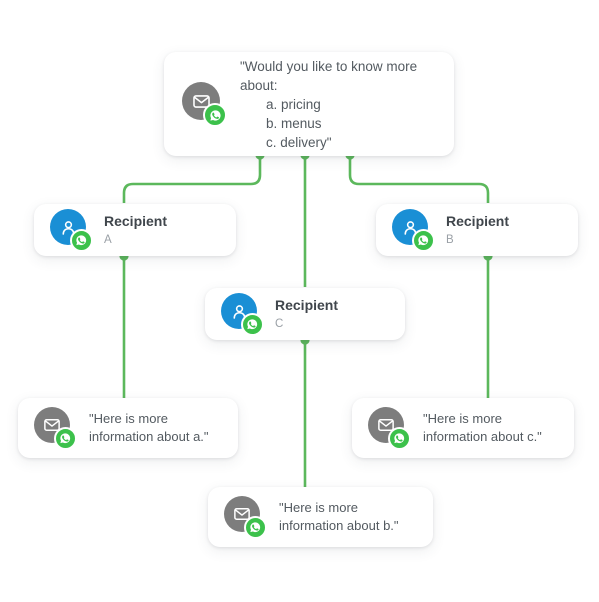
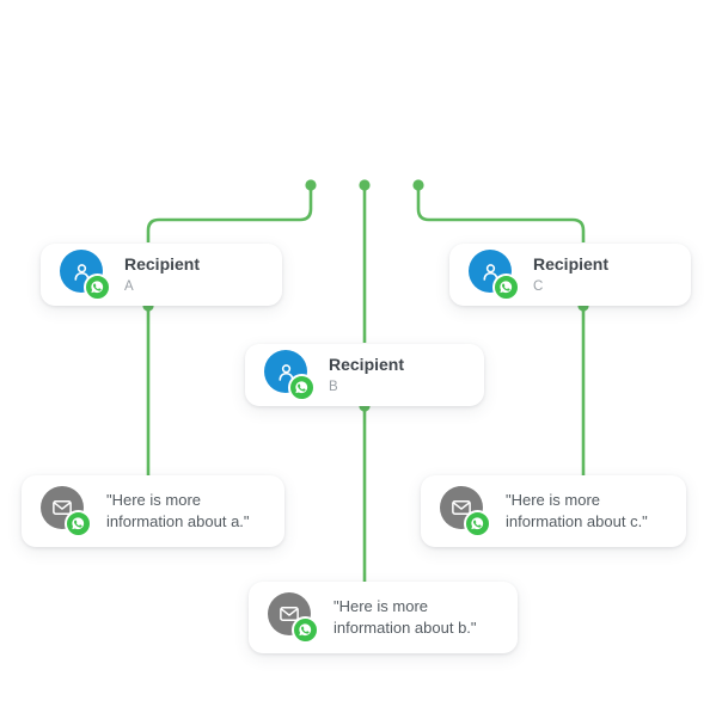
- "Would you like to know more about:
- a. pricing
- b. menus
- c. delivery"
  Recipient
  A
  Recipient
- C
+ B
  Recipient
- B
+ C
  "Here is more
  information about a."
  "Here is more
  information about b."
  "Here is more
  information about c."
